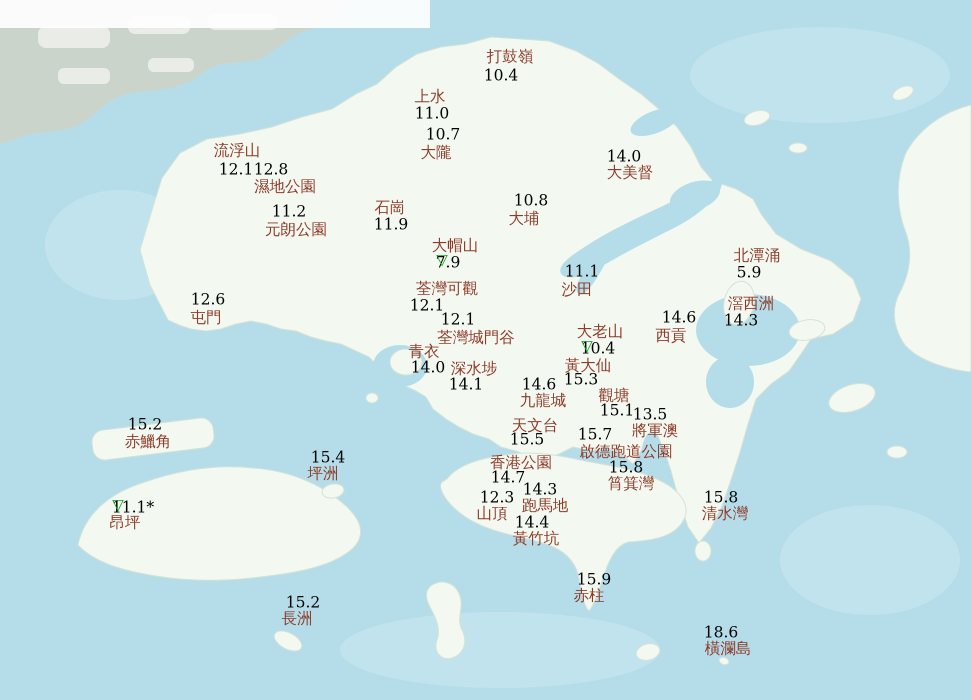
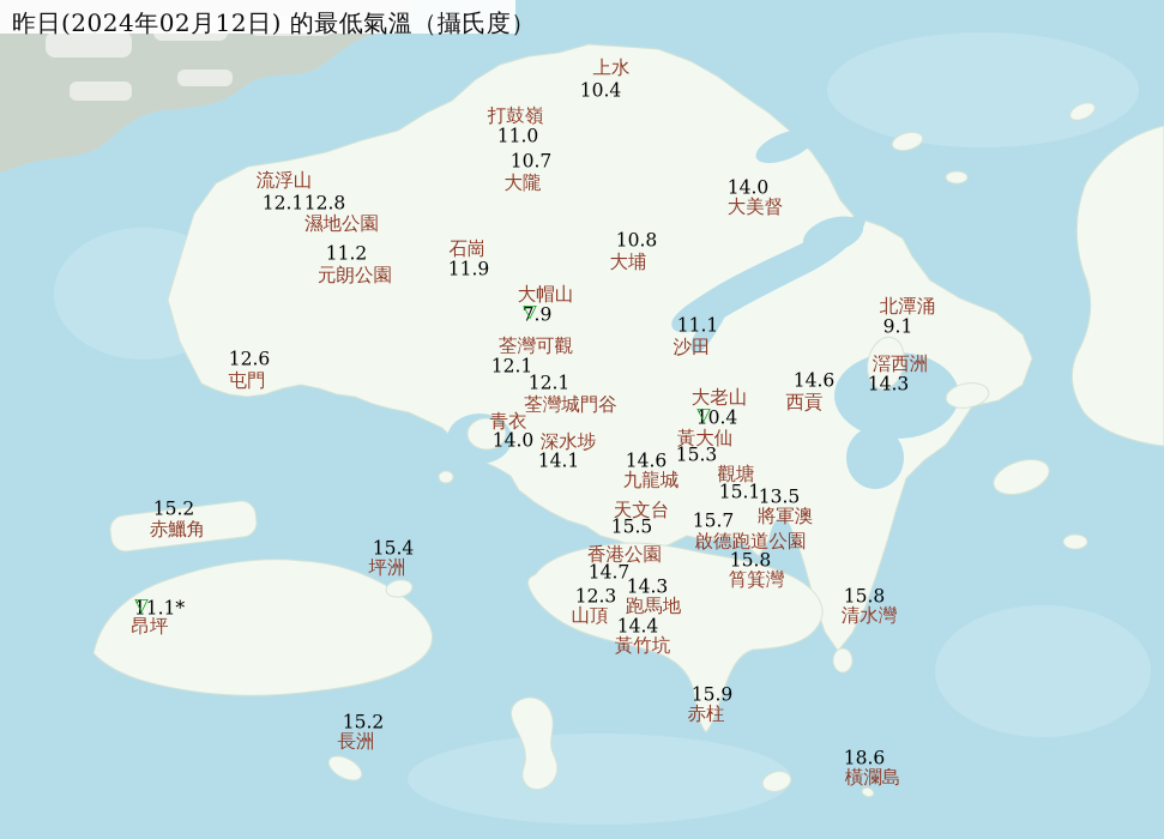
+ 昨日(2024年02月12日) 的最低氣溫（攝氏度）
- 打鼓嶺
+ 上水
  10.4
- 上水
+ 打鼓嶺
  11.0
  大隴
  10.7
  流浮山
  12.1
  濕地公園
  12.8
  大美督
  14.0
  石崗
  11.9
  元朗公園
  11.2
  大埔
  10.8
  大帽山
  7.9
  ▽
  北潭涌
- 5.9
+ 9.1
  沙田
  11.1
  荃灣可觀
  12.1
  屯門
  12.6
  荃灣城門谷
  12.1
  滘西洲
  14.3
  西貢
  14.6
  大老山
  10.4
  ▽
  青衣
  14.0
  深水埗
  14.1
  黃大仙
  15.3
  九龍城
  14.6
  觀塘
  15.1
  天文台
  15.5
  將軍澳
  13.5
  啟德跑道公園
  15.7
  赤鱲角
  15.2
  坪洲
  15.4
  香港公園
  14.7
  筲箕灣
  15.8
  山頂
  12.3
  跑馬地
  14.3
  清水灣
  15.8
  黃竹坑
  14.4
  昂坪
  11.1*
  ▽
  長洲
  15.2
  赤柱
  15.9
  橫瀾島
  18.6
